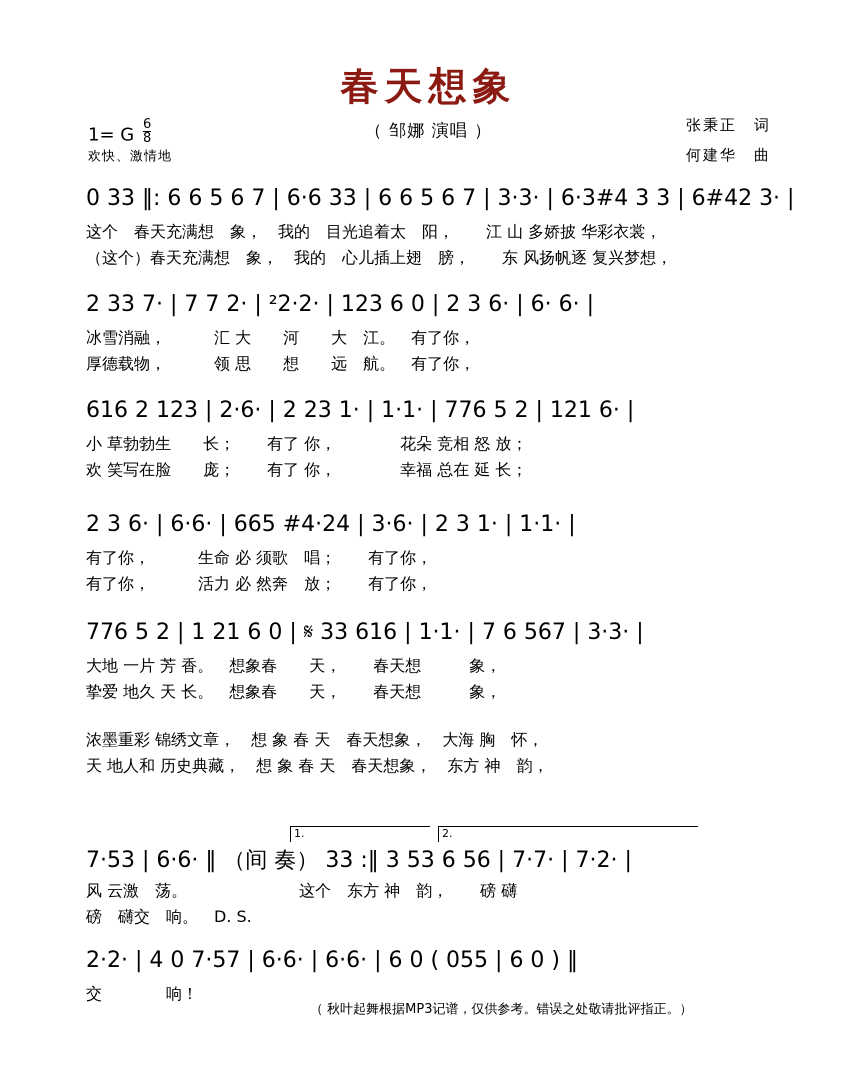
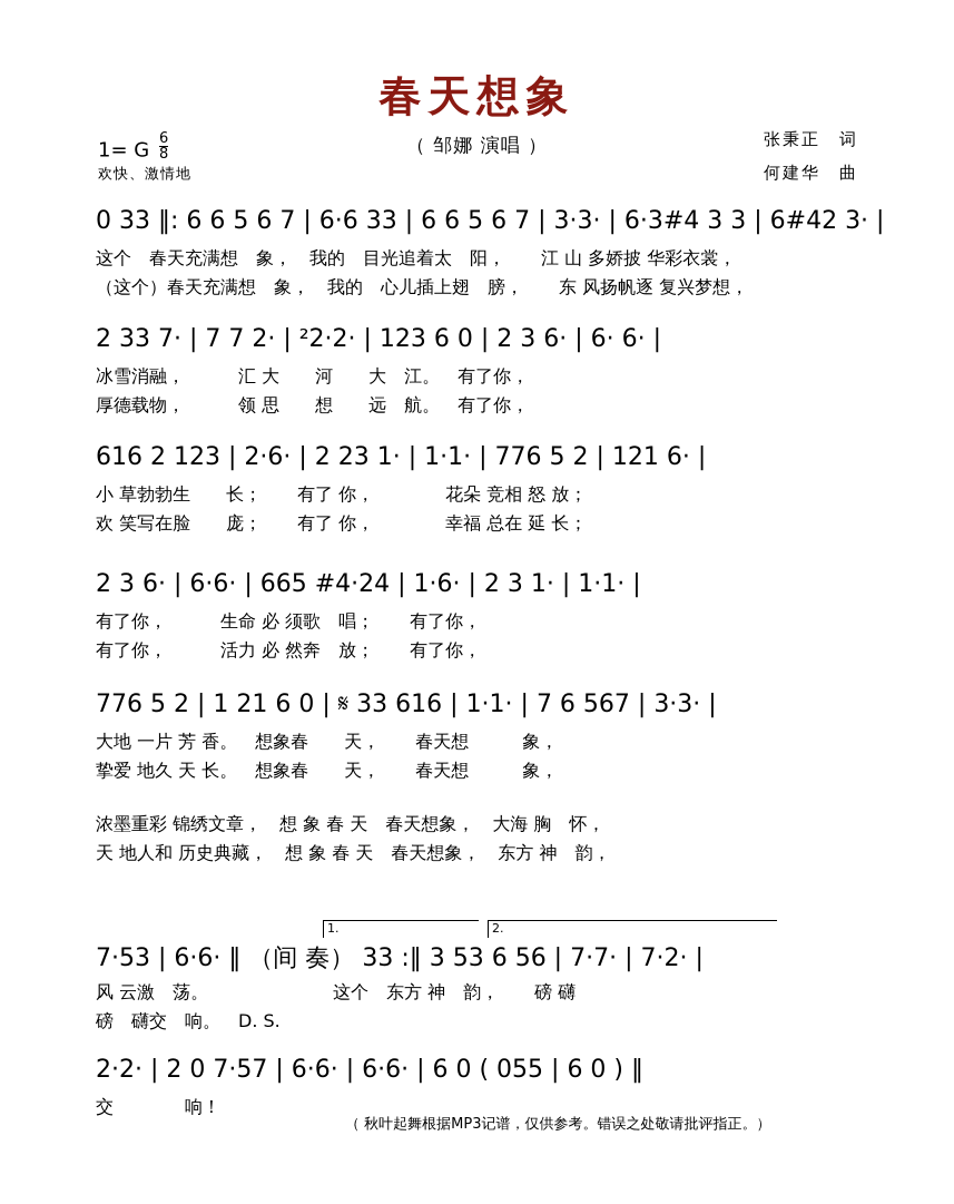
  春天想象
  （ 邹娜 演唱 ）
  1= G
  6
  8
  欢快、激情地
  张秉正 词
  何建华 曲
  0 33 ‖: 6 6 5 6 7 | 6·6 33 | 6 6 5 6 7 | 3·3· | 6·3#4 3 3 | 6#42 3· |
  这个 春天充满想 象， 我的 目光追着太 阳， 江 山 多娇披 华彩衣裳，
  （这个）春天充满想 象， 我的 心儿插上翅 膀， 东 风扬帆逐 复兴梦想，
  2 33 7· | 7 7 2· | ²2·2· | 123 6 0 | 2 3 6· | 6· 6· |
  冰雪消融， 汇 大 河 大 江。 有了你，
  厚德载物， 领 思 想 远 航。 有了你，
  616 2 123 | 2·6· | 2 23 1· | 1·1· | 776 5 2 | 121 6· |
  小 草勃勃生 长； 有了 你， 花朵 竞相 怒 放；
  欢 笑写在脸 庞； 有了 你， 幸福 总在 延 长；
- 2 3 6· | 6·6· | 665 #4·24 | 3·6· | 2 3 1· | 1·1· |
+ 2 3 6· | 6·6· | 665 #4·24 | 1·6· | 2 3 1· | 1·1· |
  有了你， 生命 必 须歌 唱； 有了你，
  有了你， 活力 必 然奔 放； 有了你，
  776 5 2 | 1 21 6 0 | 𝄋 33 616 | 1·1· | 7 6 567 | 3·3· |
  大地 一片 芳 香。 想象春 天， 春天想 象，
  挚爱 地久 天 长。 想象春 天， 春天想 象，
  浓墨重彩 锦绣文章， 想 象 春 天 春天想象， 大海 胸 怀，
  天 地人和 历史典藏， 想 象 春 天 春天想象， 东方 神 韵，
  1.
  2.
  7·53 | 6·6· ‖ （间 奏） 33 :‖ 3 53 6 56 | 7·7· | 7·2· |
  风 云激 荡。 这个 东方 神 韵， 磅 礴
  磅 礴交 响。 D. S.
- 2·2· | 4 0 7·57 | 6·6· | 6·6· | 6 0 ( 055 | 6 0 ) ‖
+ 2·2· | 2 0 7·57 | 6·6· | 6·6· | 6 0 ( 055 | 6 0 ) ‖
  交 响！
  （ 秋叶起舞根据MP3记谱，仅供参考。错误之处敬请批评指正。）
